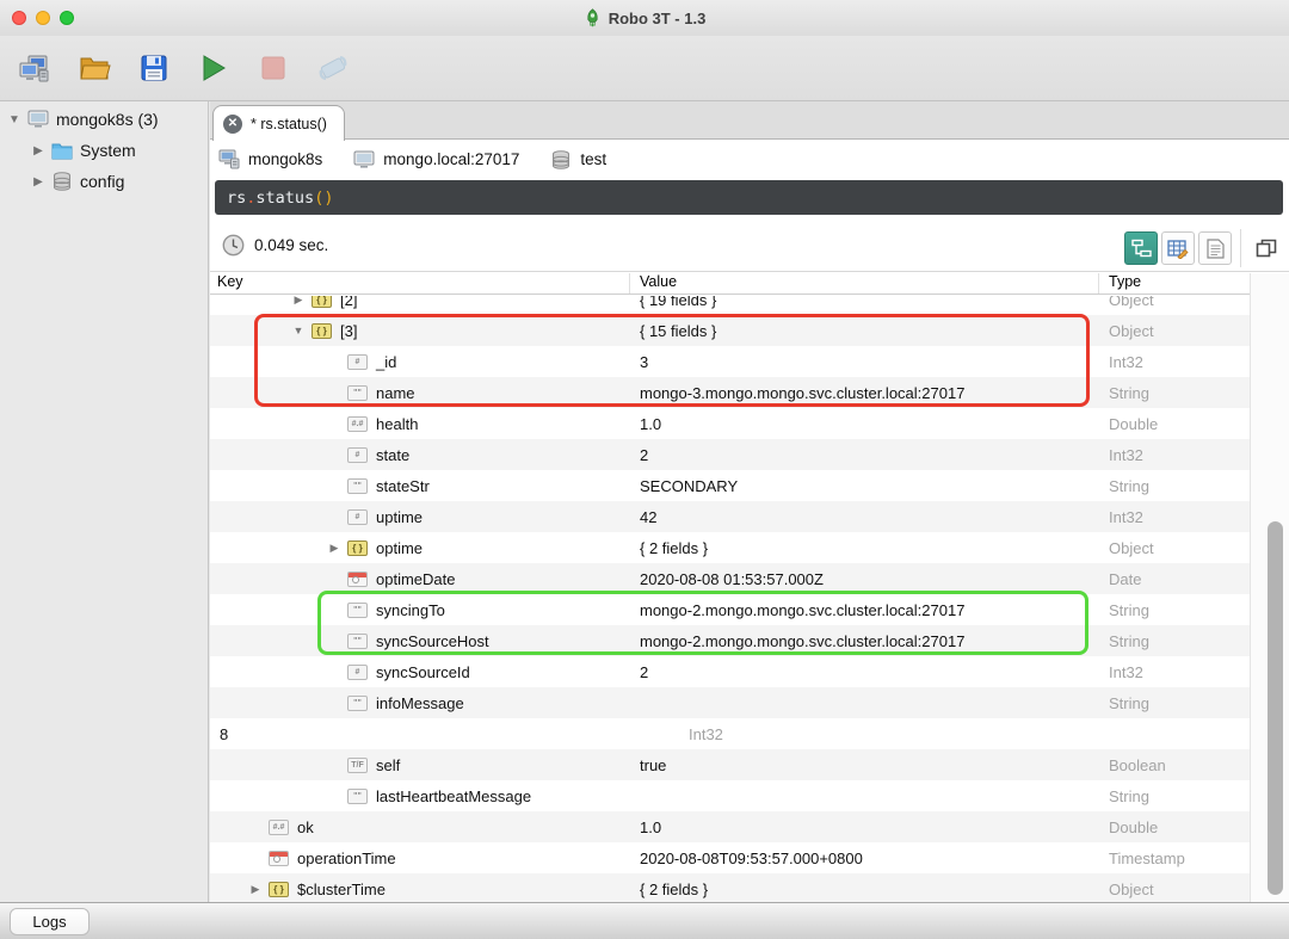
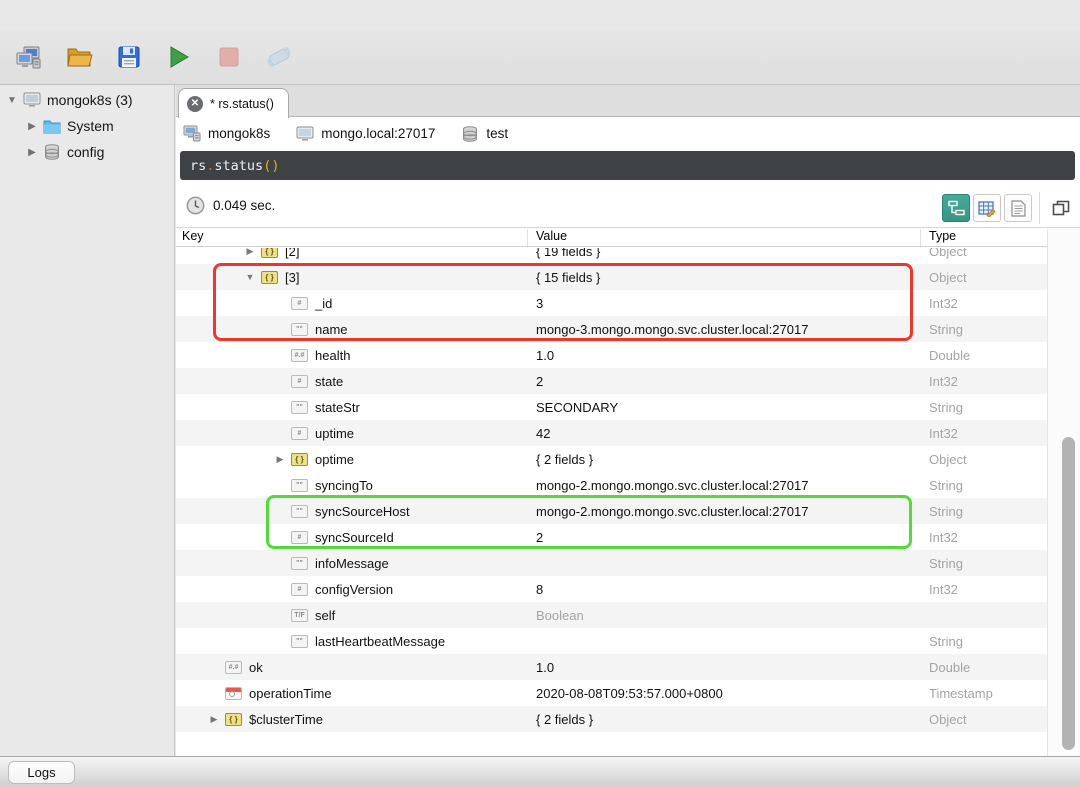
- Robo 3T - 1.3
  ▼
  mongok8s (3)
  ▶
  System
  ▶
  config
  ✕
  * rs.status()
  mongok8s
  mongo.local:27017
  test
  rs.status()
  0.049 sec.
  Key
  Value
  Type
  ▶
  { }
  [2]
  { 19 fields }
  Object
  ▼
  { }
  [3]
  { 15 fields }
  Object
  _id
  3
  Int32
  name
  mongo-3.mongo.mongo.svc.cluster.local:27017
  String
  health
  1.0
  Double
  state
  2
  Int32
  stateStr
  SECONDARY
  String
  uptime
  42
  Int32
  ▶
  { }
  optime
  { 2 fields }
  Object
- optimeDate
- 2020-08-08 01:53:57.000Z
- Date
  syncingTo
  mongo-2.mongo.mongo.svc.cluster.local:27017
  String
  syncSourceHost
  mongo-2.mongo.mongo.svc.cluster.local:27017
  String
  syncSourceId
  2
  Int32
  infoMessage
  String
+ configVersion
  8
  Int32
  self
- true
  Boolean
  lastHeartbeatMessage
  String
  ok
  1.0
  Double
  operationTime
  2020-08-08T09:53:57.000+0800
  Timestamp
  ▶
  { }
  $clusterTime
  { 2 fields }
  Object
  Logs
